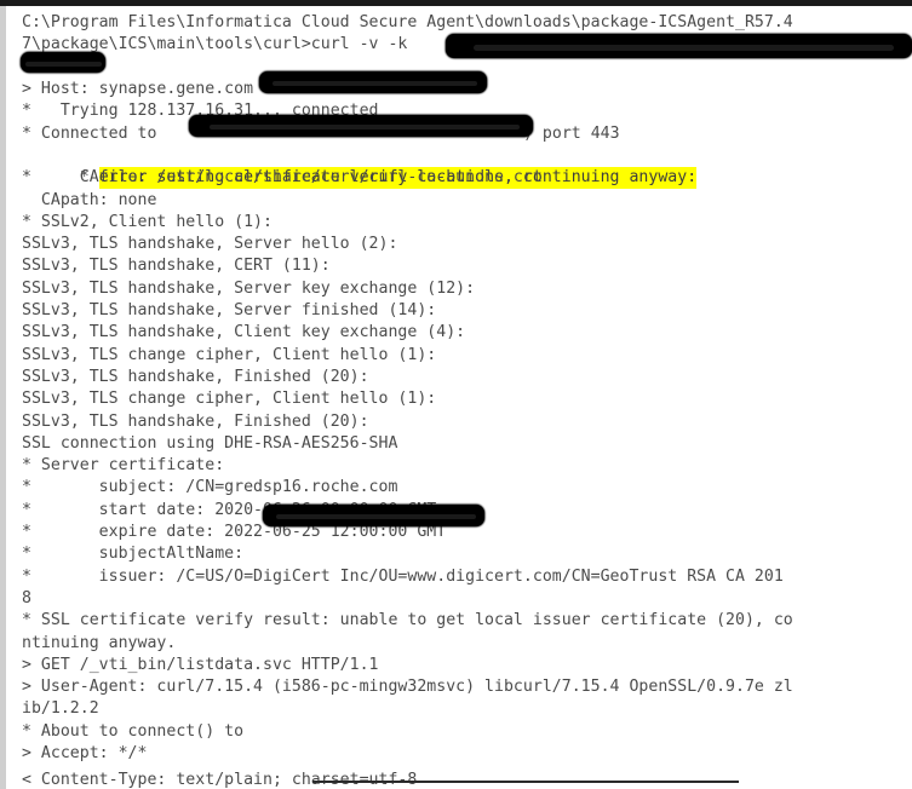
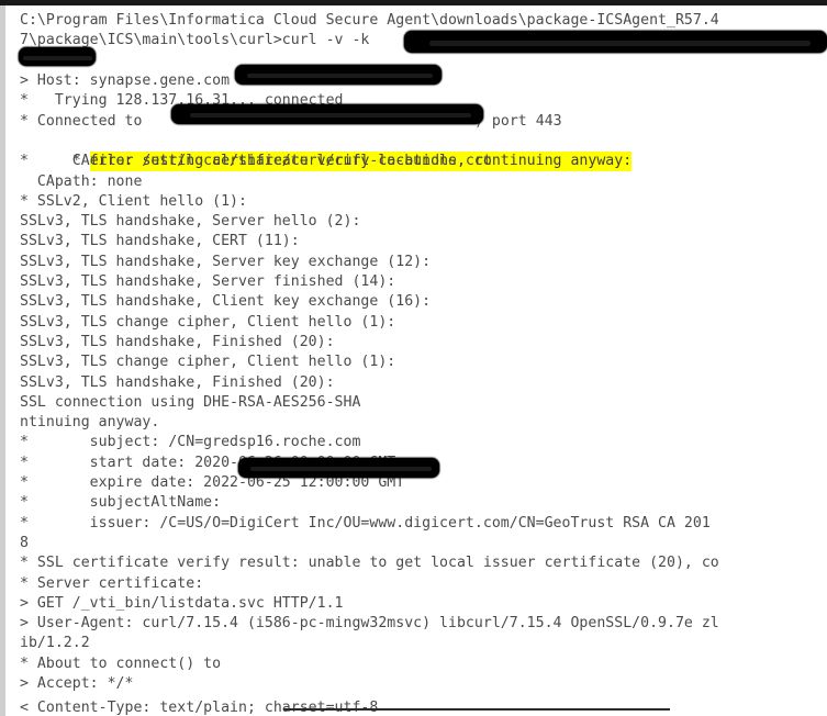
  C:\Program Files\Informatica Cloud Secure Agent\downloads\package-ICSAgent_R57.4
  7\package\ICS\main\tools\curl>curl -v -k
  > Host: synapse.gene.com
  * Trying 128.137.16.31... connected
  * Connected to
  port 443
  * error setting certificate verify locations, continuing anyway:
  * CAfile: /usr/local/share/curl/curl-ca-bundle.crt
  CApath: none
  * SSLv2, Client hello (1):
  SSLv3, TLS handshake, Server hello (2):
  SSLv3, TLS handshake, CERT (11):
  SSLv3, TLS handshake, Server key exchange (12):
  SSLv3, TLS handshake, Server finished (14):
- SSLv3, TLS handshake, Client key exchange (4):
+ SSLv3, TLS handshake, Client key exchange (16):
  SSLv3, TLS change cipher, Client hello (1):
  SSLv3, TLS handshake, Finished (20):
  SSLv3, TLS change cipher, Client hello (1):
  SSLv3, TLS handshake, Finished (20):
  SSL connection using DHE-RSA-AES256-SHA
- * Server certificate:
+ ntinuing anyway.
  * subject: /CN=gredsp16.roche.com
  * expire date: 2022-06-25 12:00:00 GMT
  * subjectAltName:
  * issuer: /C=US/O=DigiCert Inc/OU=www.digicert.com/CN=GeoTrust RSA CA 201
  8
  * SSL certificate verify result: unable to get local issuer certificate (20), co
- ntinuing anyway.
+ * Server certificate:
  > GET /_vti_bin/listdata.svc HTTP/1.1
  > User-Agent: curl/7.15.4 (i586-pc-mingw32msvc) libcurl/7.15.4 OpenSSL/0.9.7e zl
  ib/1.2.2
  * About to connect() to
  > Accept: */*
  < Content-Type: text/plain; ch
